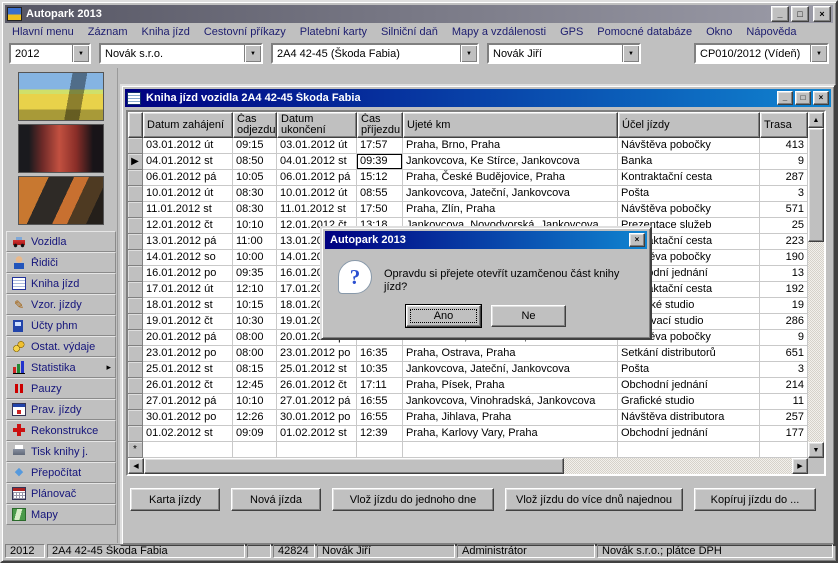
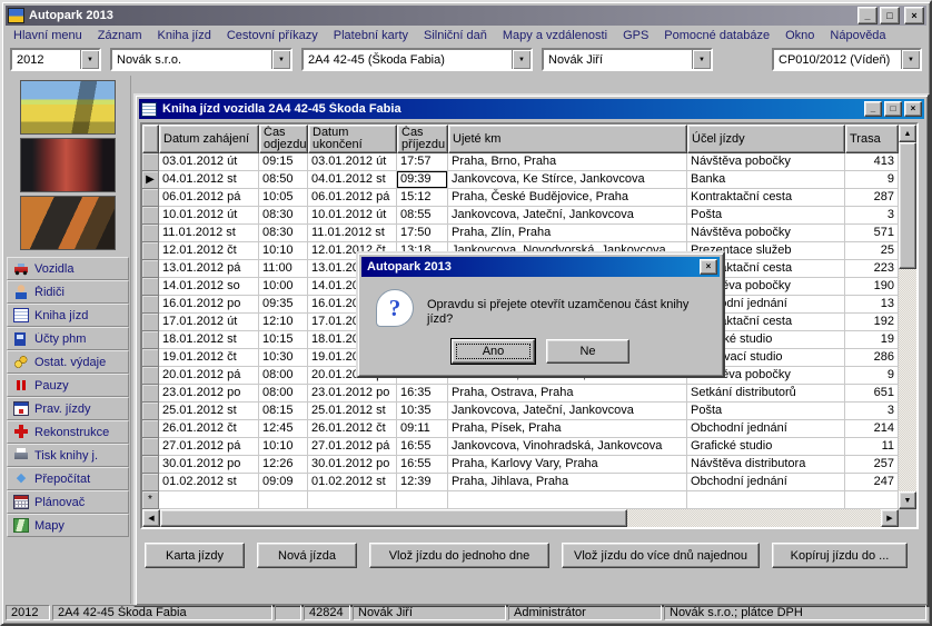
  Autopark 2013
  _
  □
  ×
  Hlavní menu
  Záznam
  Kniha jízd
  Cestovní příkazy
  Platební karty
  Silniční daň
  Mapy a vzdálenosti
  GPS
  Pomocné databáze
  Okno
  Nápověda
  2012
  Novák s.r.o.
  2A4 42-45 (Škoda Fabia)
  Novák Jiří
  CP010/2012 (Vídeň)
  Vozidla
  Řidiči
  Kniha jízd
- ✎
- Vzor. jízdy
  Účty phm
  Ostat. výdaje
- Statistika
- ▸
  Pauzy
  Prav. jízdy
  Rekonstrukce
  Tisk knihy j.
  ◆
  Přepočítat
  Plánovač
  Mapy
  Kniha jízd vozidla 2A4 42-45 Škoda Fabia
  _
  □
  ×
  Datum zahájení
  Čas odjezdu
  Datum ukončení
  Čas příjezdu
  Ujeté km
  Účel jízdy
  Trasa
  03.01.2012 út
  09:15
  03.01.2012 út
  17:57
  Praha, Brno, Praha
  Návštěva pobočky
  413
  ▶
  04.01.2012 st
  08:50
  04.01.2012 st
  09:39
  Jankovcova, Ke Stírce, Jankovcova
  Banka
  9
  06.01.2012 pá
  10:05
  06.01.2012 pá
  15:12
  Praha, České Budějovice, Praha
  Kontraktační cesta
  287
  10.01.2012 út
  08:30
  10.01.2012 út
  08:55
  Jankovcova, Jateční, Jankovcova
  Pošta
  3
  11.01.2012 st
  08:30
  11.01.2012 st
  17:50
  Praha, Zlín, Praha
  Návštěva pobočky
  571
  12.01.2012 čt
  10:10
  12.01.2012 čt
  13:18
  Jankovcova, Novodvorská, Jankovcova
  Prezentace služeb
  25
  13.01.2012 pá
  11:00
  223
  14.01.2012 so
  10:00
  190
  16.01.2012 po
  09:35
  13
  17.01.2012 út
  12:10
  192
  18.01.2012 st
  10:15
  19
  19.01.2012 čt
  10:30
  286
  20.01.2012 pá
  08:00
  9
  23.01.2012 po
  08:00
  23.01.2012 po
  16:35
  Praha, Ostrava, Praha
  Setkání distributorů
  651
  25.01.2012 st
  08:15
  25.01.2012 st
  10:35
  Jankovcova, Jateční, Jankovcova
  Pošta
  3
  26.01.2012 čt
  12:45
  26.01.2012 čt
- 17:11
+ 09:11
  Praha, Písek, Praha
  Obchodní jednání
  214
  27.01.2012 pá
  10:10
  27.01.2012 pá
  16:55
  Jankovcova, Vinohradská, Jankovcova
  Grafické studio
  11
  30.01.2012 po
  12:26
  30.01.2012 po
  16:55
- Praha, Jihlava, Praha
+ Praha, Karlovy Vary, Praha
  Návštěva distributora
  257
  01.02.2012 st
  09:09
  01.02.2012 st
  12:39
- Praha, Karlovy Vary, Praha
+ Praha, Jihlava, Praha
  Obchodní jednání
- 177
+ 247
  *
  Karta jízdy
  Nová jízda
  Vlož jízdu do jednoho dne
  Vlož jízdu do více dnů najednou
  Kopíruj jízdu do ...
  Autopark 2013
  ×
  ?
  Opravdu si přejete otevřít uzamčenou část knihy jízd?
  Ano
  Ne
  2012
  2A4 42-45 Škoda Fabia
  42824
  Novák Jiří
  Administrátor
  Novák s.r.o.; plátce DPH
